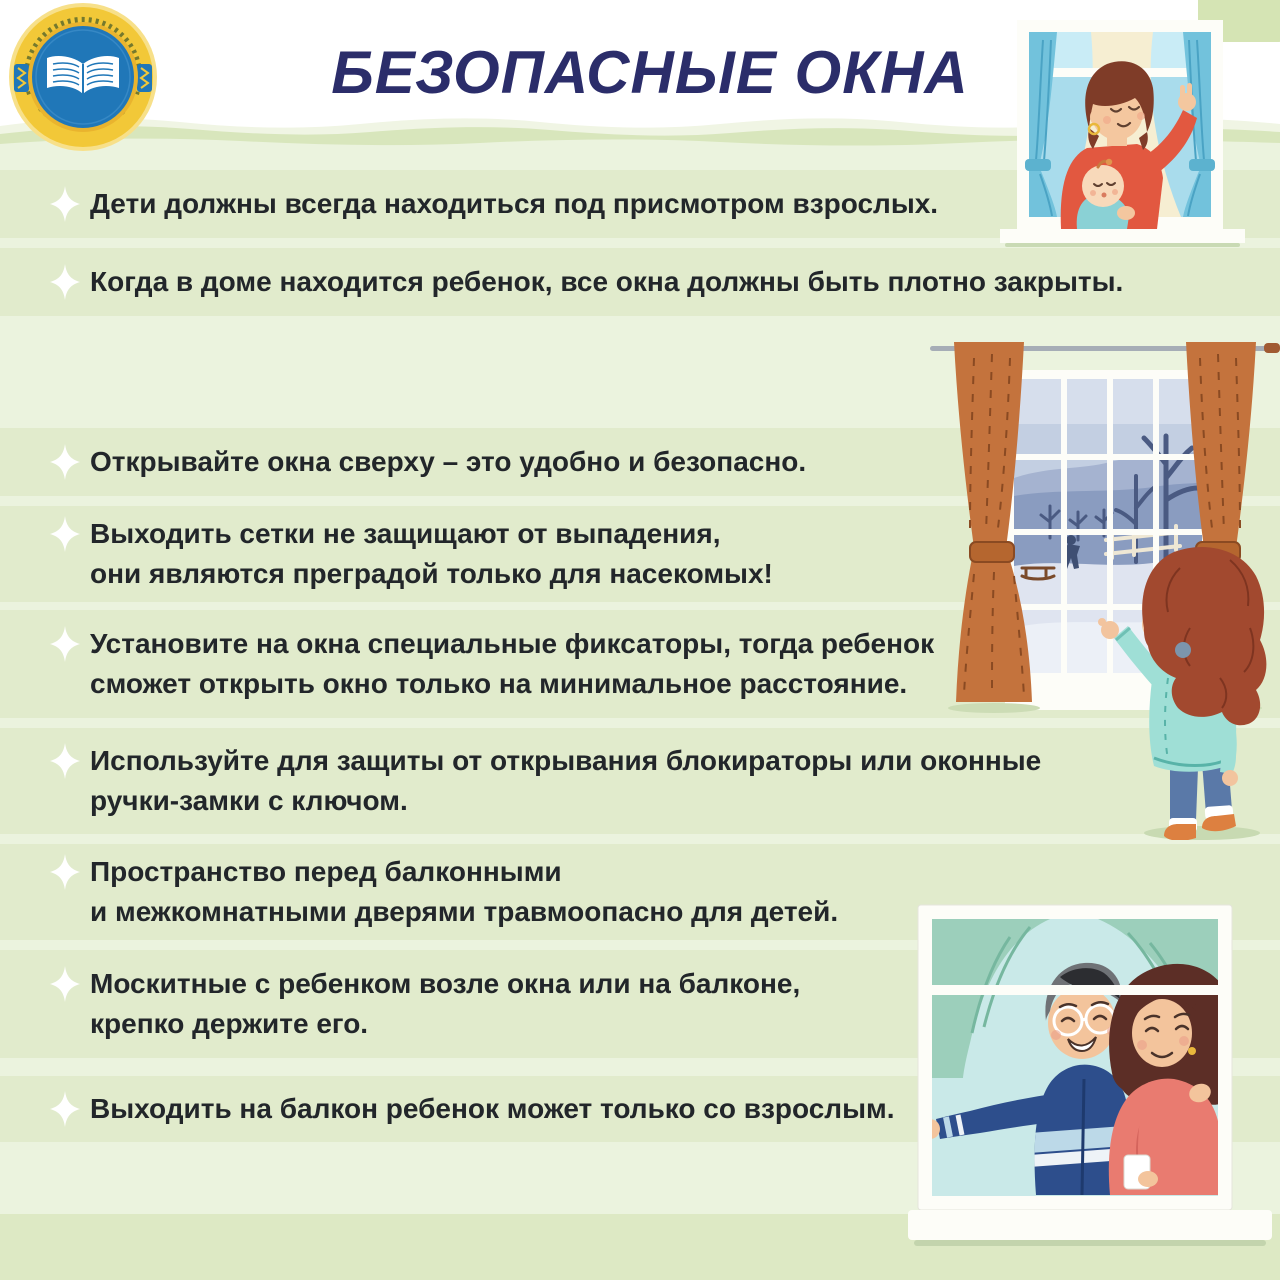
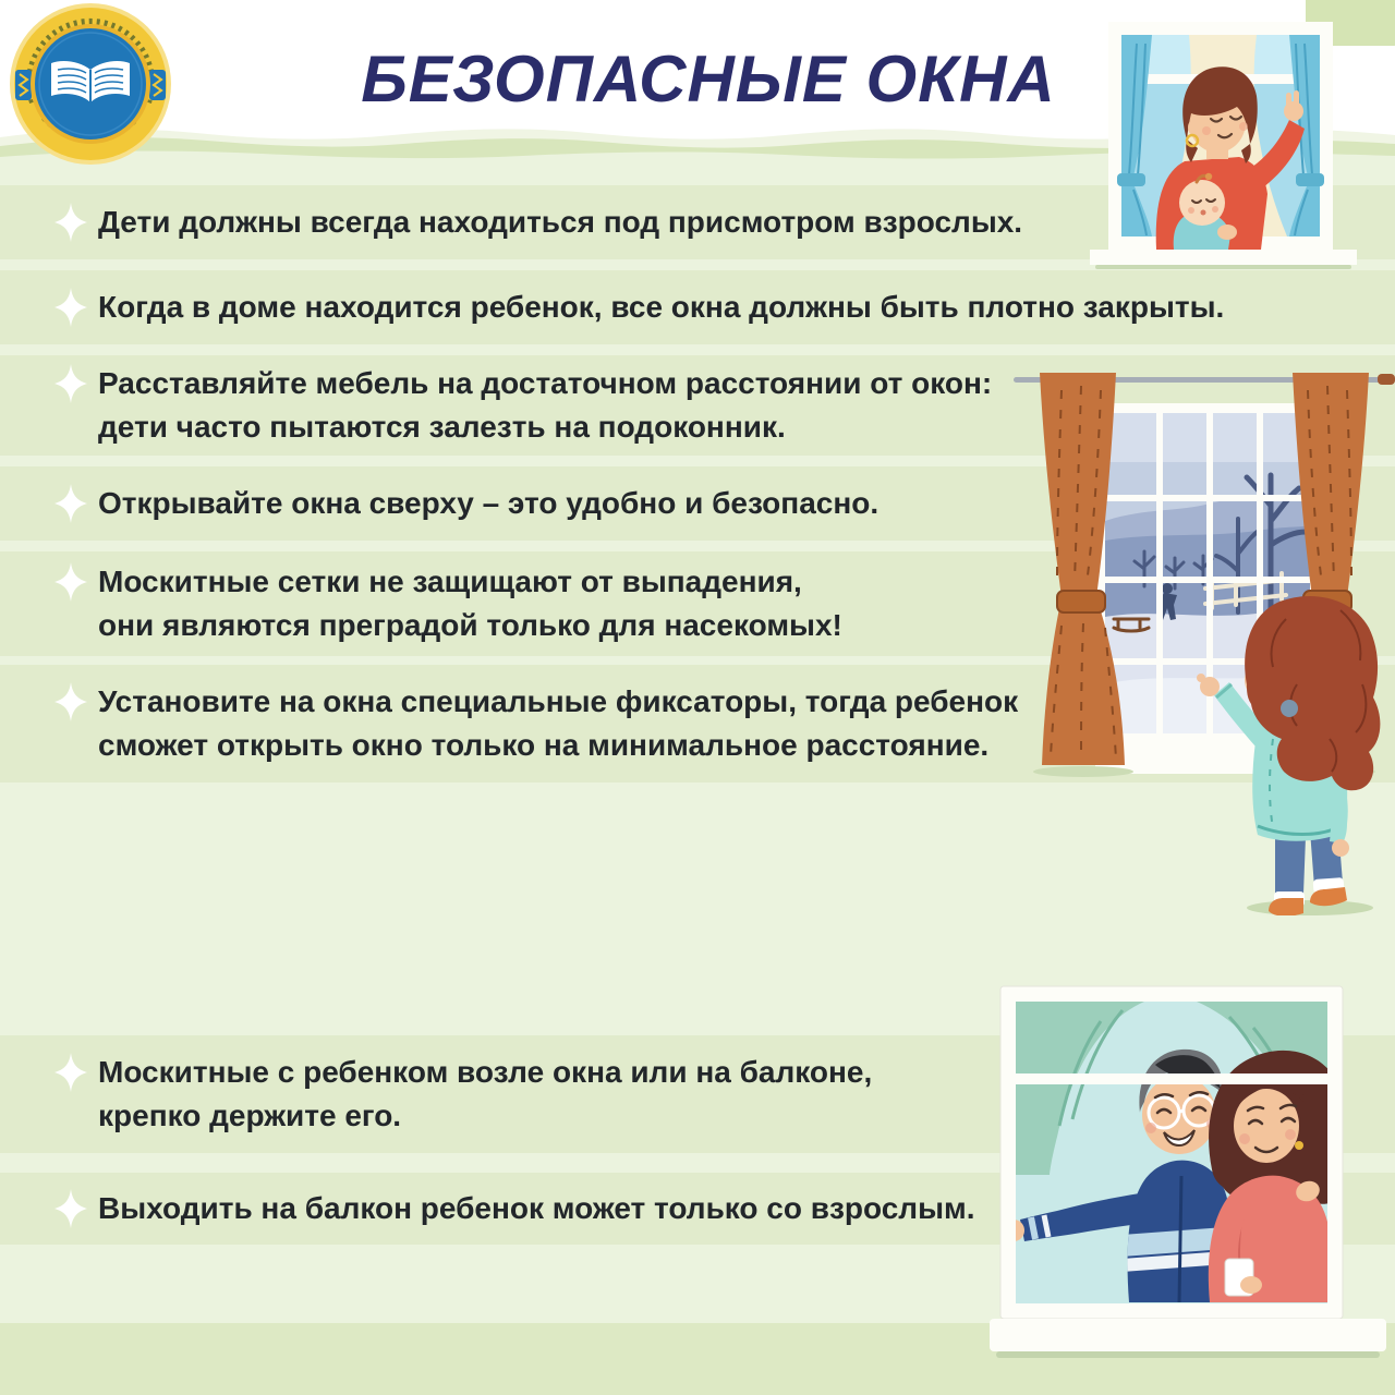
  БЕЗОПАСНЫЕ ОКНА
  Дети должны всегда находиться под присмотром взрослых.
  Когда в доме находится ребенок, все окна должны быть плотно закрыты.
+ Расставляйте мебель на достаточном расстоянии от окон:
+ дети часто пытаются залезть на подоконник.
  Открывайте окна сверху – это удобно и безопасно.
- Выходить сетки не защищают от выпадения,
+ Москитные сетки не защищают от выпадения,
  они являются преградой только для насекомых!
  Установите на окна специальные фиксаторы, тогда ребенок
  сможет открыть окно только на минимальное расстояние.
- Используйте для защиты от открывания блокираторы или оконные
- ручки-замки с ключом.
- Пространство перед балконными
- и межкомнатными дверями травмоопасно для детей.
  Москитные с ребенком возле окна или на балконе,
  крепко держите его.
  Выходить на балкон ребенок может только со взрослым.
